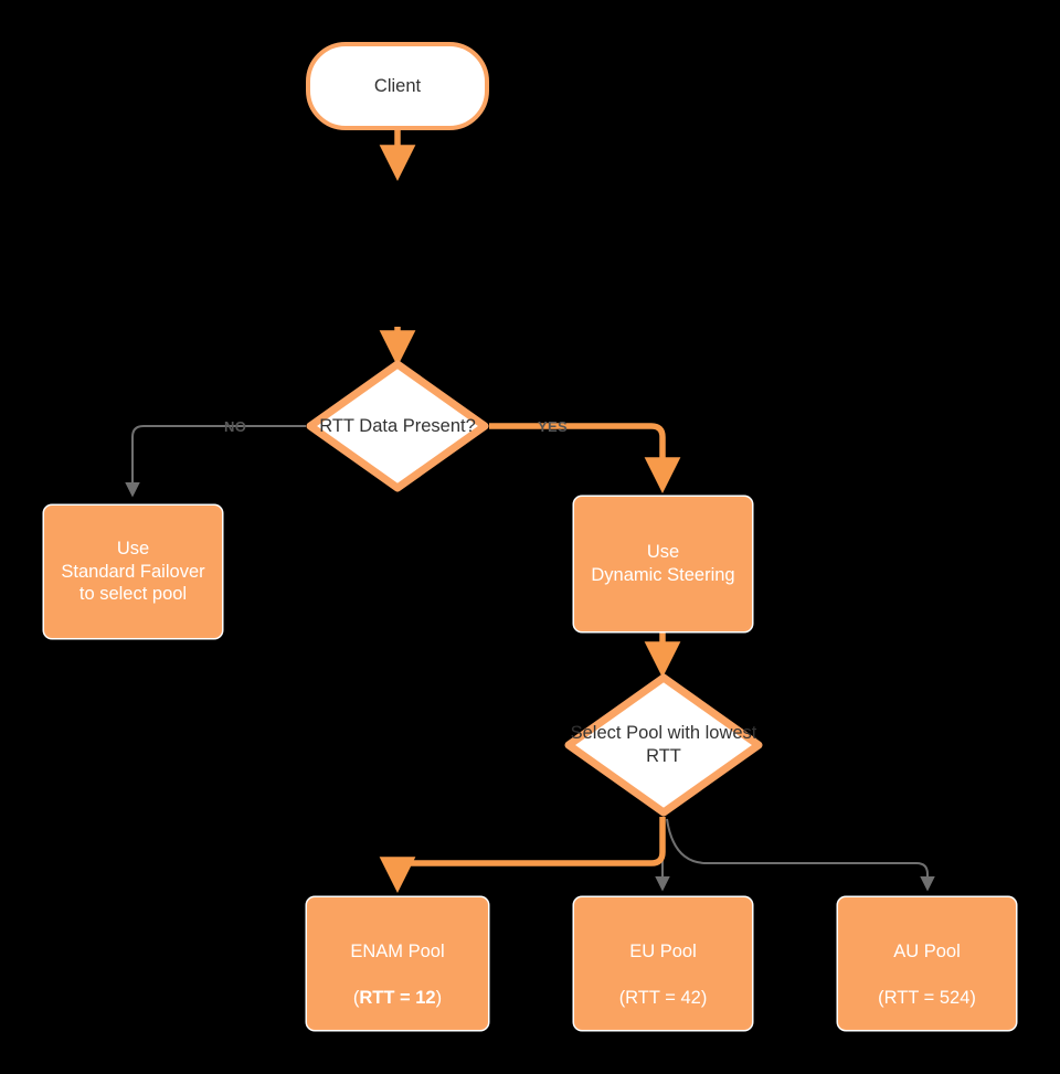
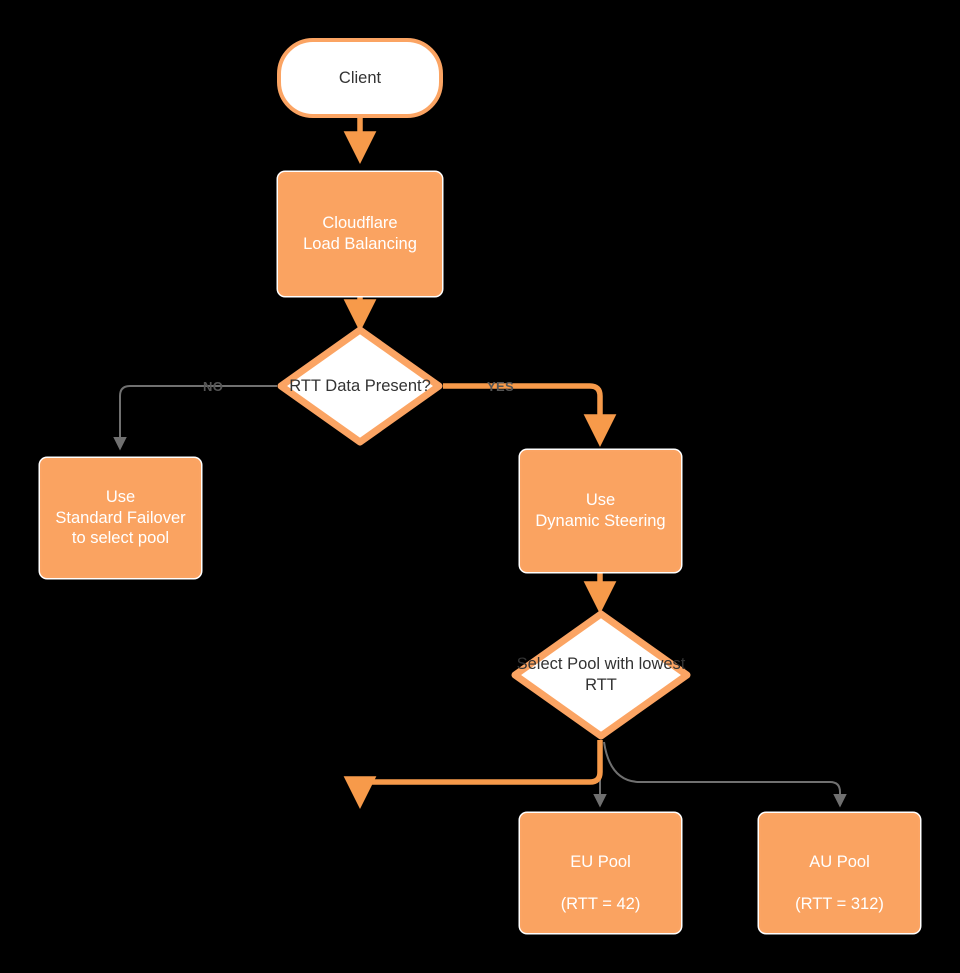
  NO
  YES
  Client
+ Cloudflare
+ Load Balancing
  RTT Data Present?
  Use
  Standard Failover
  to select pool
  Use
  Dynamic Steering
  Select Pool with lowest RTT
- ENAM Pool
- (RTT = 12)
  EU Pool
  (RTT = 42)
  AU Pool
- (RTT = 524)
+ (RTT = 312)
